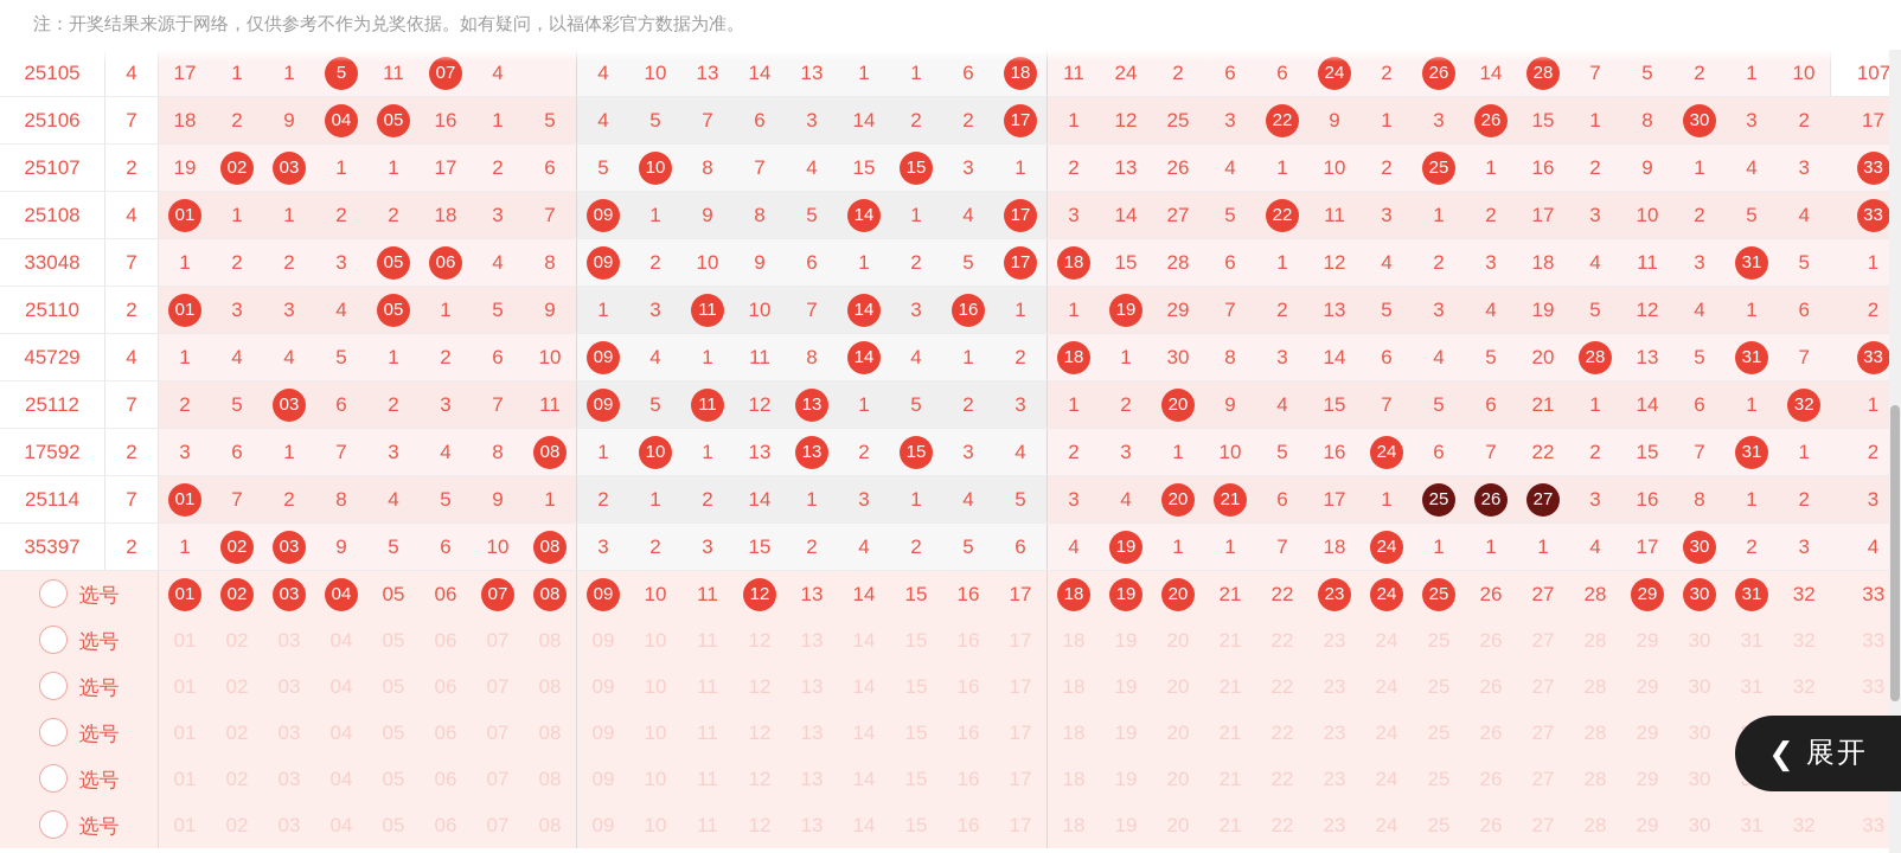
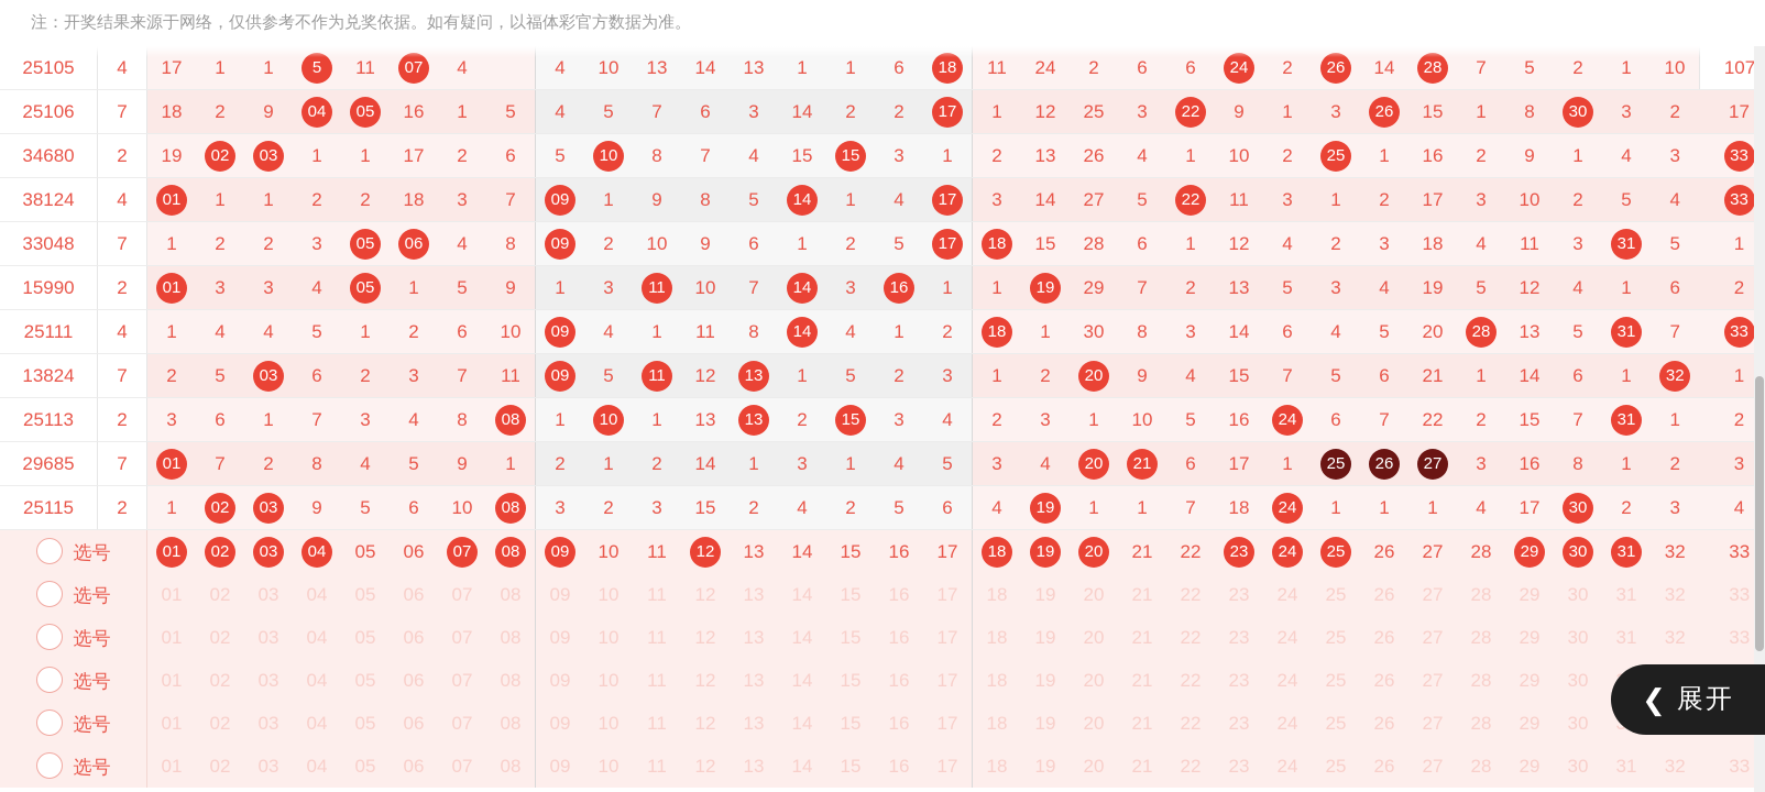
  注：开奖结果来源于网络，仅供参考不作为兑奖依据。如有疑问，以福体彩官方数据为准。
  25105	4	17	1	1	5	11	07	4		4	10	13	14	13	1	1	6	18	11	24	2	6	6	24	2	26	14	28	7	5	2	1	10	107
  25106	7	18	2	9	04	05	16	1	5	4	5	7	6	3	14	2	2	17	1	12	25	3	22	9	1	3	26	15	1	8	30	3	2	17
- 25107	2	19	02	03	1	1	17	2	6	5	10	8	7	4	15	15	3	1	2	13	26	4	1	10	2	25	1	16	2	9	1	4	3	33
+ 34680	2	19	02	03	1	1	17	2	6	5	10	8	7	4	15	15	3	1	2	13	26	4	1	10	2	25	1	16	2	9	1	4	3	33
- 25108	4	01	1	1	2	2	18	3	7	09	1	9	8	5	14	1	4	17	3	14	27	5	22	11	3	1	2	17	3	10	2	5	4	33
+ 38124	4	01	1	1	2	2	18	3	7	09	1	9	8	5	14	1	4	17	3	14	27	5	22	11	3	1	2	17	3	10	2	5	4	33
  33048	7	1	2	2	3	05	06	4	8	09	2	10	9	6	1	2	5	17	18	15	28	6	1	12	4	2	3	18	4	11	3	31	5	1
- 25110	2	01	3	3	4	05	1	5	9	1	3	11	10	7	14	3	16	1	1	19	29	7	2	13	5	3	4	19	5	12	4	1	6	2
+ 15990	2	01	3	3	4	05	1	5	9	1	3	11	10	7	14	3	16	1	1	19	29	7	2	13	5	3	4	19	5	12	4	1	6	2
- 45729	4	1	4	4	5	1	2	6	10	09	4	1	11	8	14	4	1	2	18	1	30	8	3	14	6	4	5	20	28	13	5	31	7	33
+ 25111	4	1	4	4	5	1	2	6	10	09	4	1	11	8	14	4	1	2	18	1	30	8	3	14	6	4	5	20	28	13	5	31	7	33
- 25112	7	2	5	03	6	2	3	7	11	09	5	11	12	13	1	5	2	3	1	2	20	9	4	15	7	5	6	21	1	14	6	1	32	1
+ 13824	7	2	5	03	6	2	3	7	11	09	5	11	12	13	1	5	2	3	1	2	20	9	4	15	7	5	6	21	1	14	6	1	32	1
- 17592	2	3	6	1	7	3	4	8	08	1	10	1	13	13	2	15	3	4	2	3	1	10	5	16	24	6	7	22	2	15	7	31	1	2
+ 25113	2	3	6	1	7	3	4	8	08	1	10	1	13	13	2	15	3	4	2	3	1	10	5	16	24	6	7	22	2	15	7	31	1	2
- 25114	7	01	7	2	8	4	5	9	1	2	1	2	14	1	3	1	4	5	3	4	20	21	6	17	1	25	26	27	3	16	8	1	2	3
+ 29685	7	01	7	2	8	4	5	9	1	2	1	2	14	1	3	1	4	5	3	4	20	21	6	17	1	25	26	27	3	16	8	1	2	3
- 35397	2	1	02	03	9	5	6	10	08	3	2	3	15	2	4	2	5	6	4	19	1	1	7	18	24	1	1	1	4	17	30	2	3	4
+ 25115	2	1	02	03	9	5	6	10	08	3	2	3	15	2	4	2	5	6	4	19	1	1	7	18	24	1	1	1	4	17	30	2	3	4
  选号	01	02	03	04	05	06	07	08	09	10	11	12	13	14	15	16	17	18	19	20	21	22	23	24	25	26	27	28	29	30	31	32	33
  选号	01	02	03	04	05	06	07	08	09	10	11	12	13	14	15	16	17	18	19	20	21	22	23	24	25	26	27	28	29	30	31	32	33
  选号	01	02	03	04	05	06	07	08	09	10	11	12	13	14	15	16	17	18	19	20	21	22	23	24	25	26	27	28	29	30	31	32	33
  选号	01	02	03	04	05	06	07	08	09	10	11	12	13	14	15	16	17	18	19	20	21	22	23	24	25	26	27	28	29	30
  选号	01	02	03	04	05	06	07	08	09	10	11	12	13	14	15	16	17	18	19	20	21	22	23	24	25	26	27	28	29	30
  选号	01	02	03	04	05	06	07	08	09	10	11	12	13	14	15	16	17	18	19	20	21	22	23	24	25	26	27	28	29	30	31	32	33
  ❮
  展开
